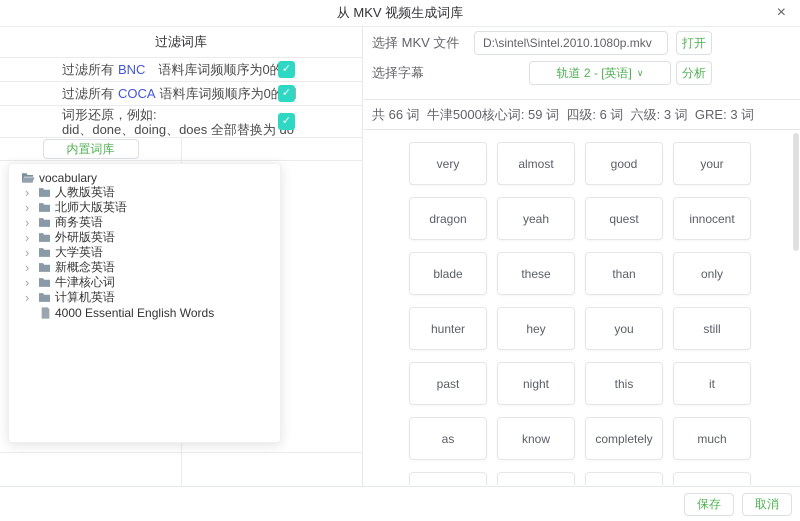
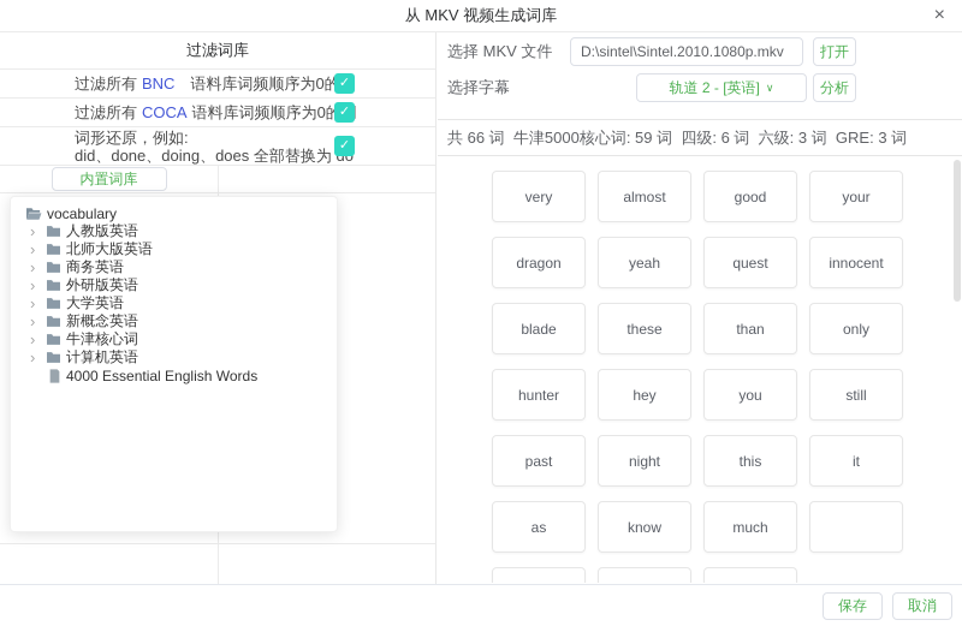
  从 MKV 视频生成词库
  ×
  过滤词库
  过滤所有 BNC 语料库词频顺序为0的
  ✓
  过滤所有 COCA 语料库词频顺序为0
  ✓
  词形还原，例如:
  did、done、doing、does 全部替换为
  ✓
  内置词库
  vocabulary
  ›
  人教版英语
  ›
  北师大版英语
  ›
  商务英语
  ›
  外研版英语
  ›
  大学英语
  ›
  新概念英语
  ›
  牛津核心词
  ›
  计算机英语
  4000 Essential English Words
  选择 MKV 文件
  D:\sintel\Sintel.2010.1080p.mkv
  打开
  选择字幕
  轨道 2 - [英语]
  ∨
  分析
  共 66 词 牛津5000核心词: 59 词 四级: 6 词 六级: 3 词 GRE: 3 词
  very
  almost
  good
  your
  dragon
  yeah
  quest
  innocent
  blade
  these
  than
  only
  hunter
  hey
  you
  still
  past
  night
  this
  it
  as
  know
- completely
  much
  保存
  取消
